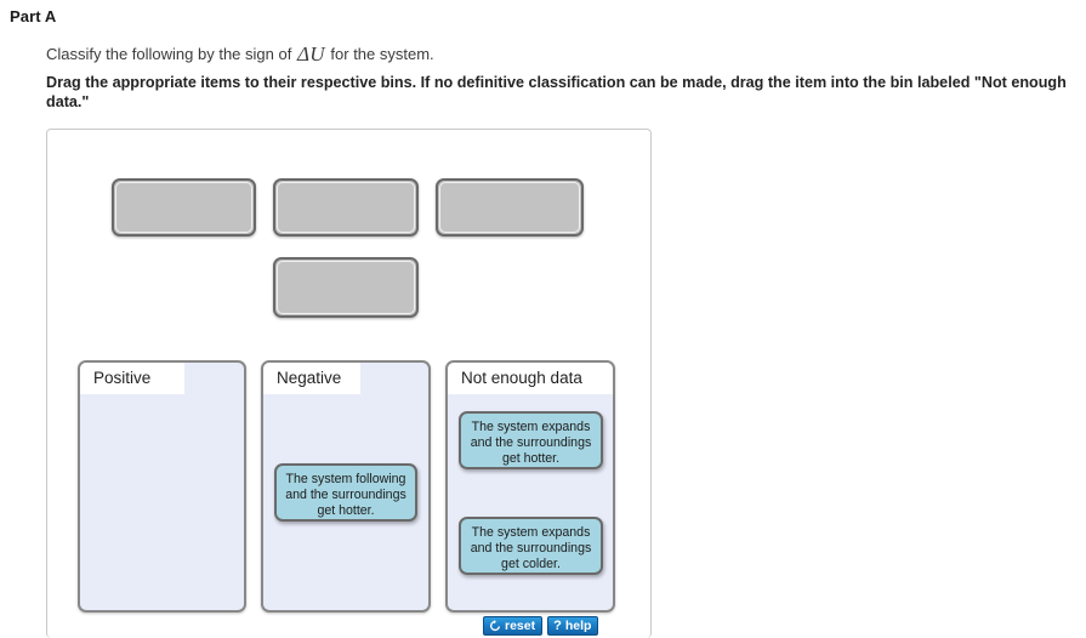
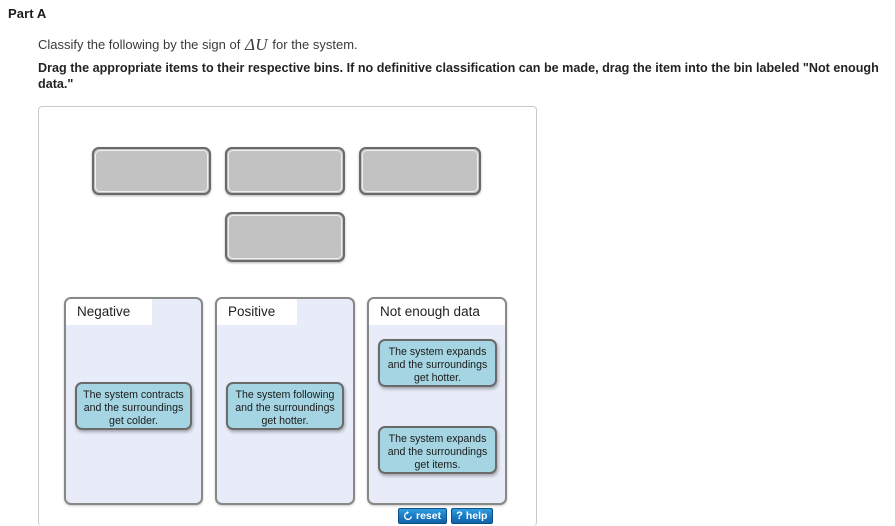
  Part A
  Classify the following by the sign of ΔU for the system.
  Drag the appropriate items to their respective bins. If no definitive classification can be made, drag the item into the bin labeled "Not enough data."
- Positive
+ Negative
+ The system contracts and the surroundings get colder.
- Negative
+ Positive
  The system following and the surroundings get hotter.
  Not enough data
  The system expands and the surroundings get hotter.
- The system expands and the surroundings get colder.
+ The system expands and the surroundings get items.
  reset
  ?
  help
